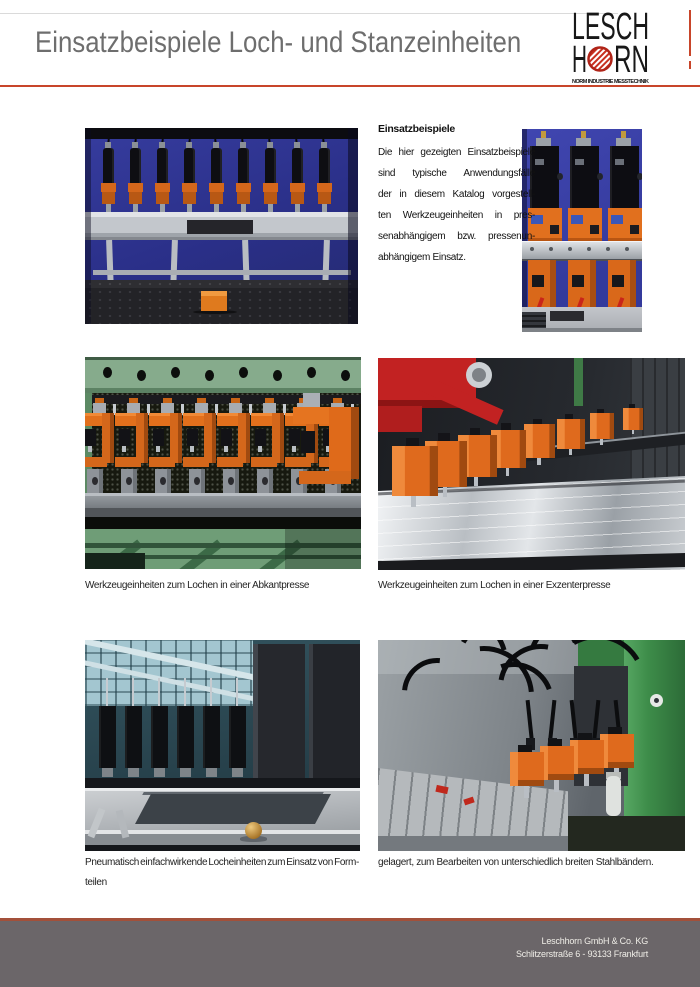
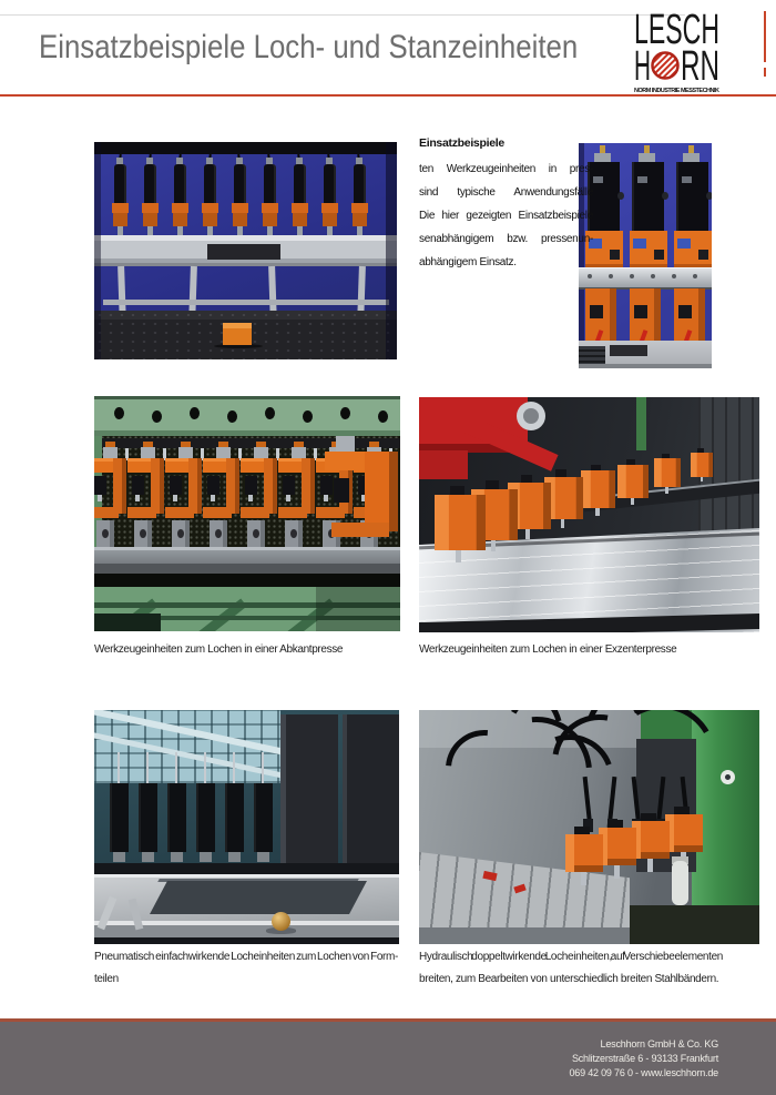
  Einsatzbeispiele Loch- und Stanzeinheiten
  LESCH
  H
  RN
  Einsatzbeispiele
- Die hier gezeigten Einsatzbeispiele
+ ten Werkzeugeinheiten in pres-
  sind typische Anwendungsfälle
- der in diesem Katalog vorgestell-
- ten Werkzeugeinheiten in pres-
+ Die hier gezeigten Einsatzbeispiele
  senabhängigem bzw. pressenun-
  abhängigem Einsatz.
  Werkzeugeinheiten zum Lochen in einer Abkantpresse
  Werkzeugeinheiten zum Lochen in einer Exzenterpresse
- Pneumatisch einfachwirkende Locheinheiten zum Einsatz von Form-
+ Pneumatisch einfachwirkende Locheinheiten zum Lochen von Form-
  teilen
+ Hydraulisch doppeltwirkende Locheinheiten, auf Verschiebeelementen
- gelagert, zum Bearbeiten von unterschiedlich breiten Stahlbändern.
+ breiten, zum Bearbeiten von unterschiedlich breiten Stahlbändern.
  Leschhorn GmbH & Co. KG
  Schlitzerstraße 6 - 93133 Frankfurt
+ 069 42 09 76 0 - www.leschhorn.de
